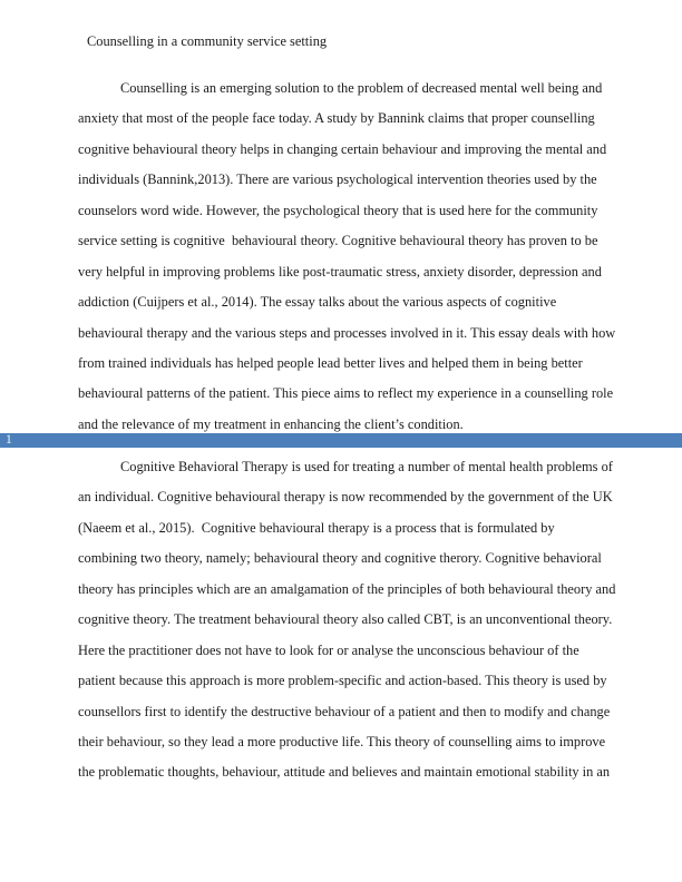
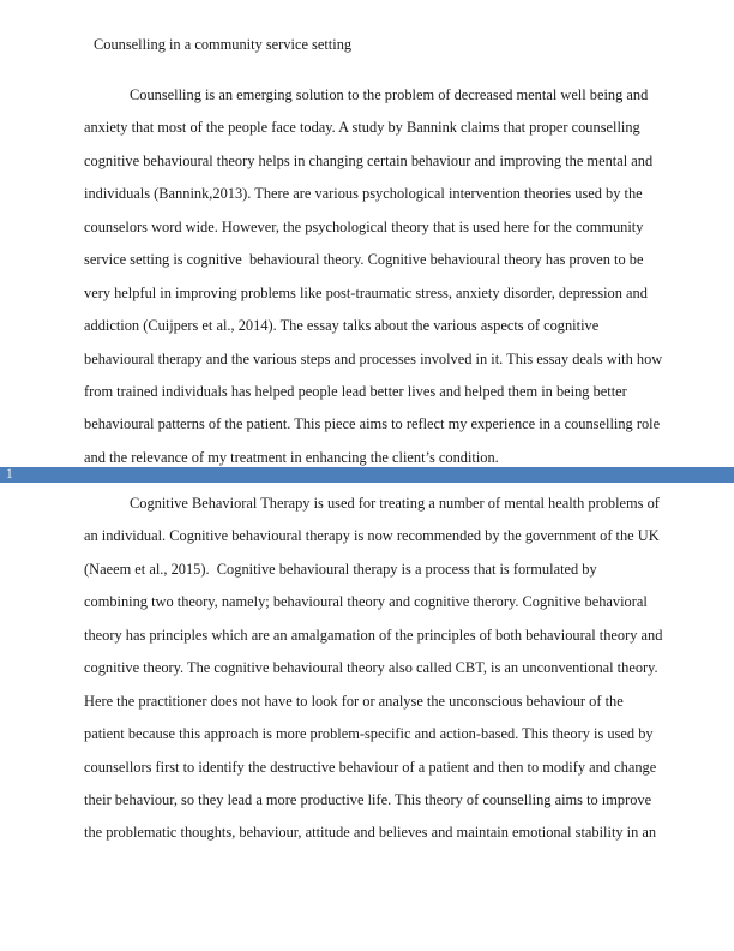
  Counselling in a community service setting
  Counselling is an emerging solution to the problem of decreased mental well being and
  anxiety that most of the people face today. A study by Bannink claims that proper counselling
  cognitive behavioural theory helps in changing certain behaviour and improving the mental and
  individuals (Bannink,2013). There are various psychological intervention theories used by the
  counselors word wide. However, the psychological theory that is used here for the community
  service setting is cognitive behavioural theory. Cognitive behavioural theory has proven to be
  very helpful in improving problems like post-traumatic stress, anxiety disorder, depression and
  addiction (Cuijpers et al., 2014). The essay talks about the various aspects of cognitive
  behavioural therapy and the various steps and processes involved in it. This essay deals with how
  from trained individuals has helped people lead better lives and helped them in being better
  behavioural patterns of the patient. This piece aims to reflect my experience in a counselling role
  and the relevance of my treatment in enhancing the client’s condition.
  1
  Cognitive Behavioral Therapy is used for treating a number of mental health problems of
  an individual. Cognitive behavioural therapy is now recommended by the government of the UK
  (Naeem et al., 2015). Cognitive behavioural therapy is a process that is formulated by
  combining two theory, namely; behavioural theory and cognitive therory. Cognitive behavioral
  theory has principles which are an amalgamation of the principles of both behavioural theory and
- cognitive theory. The treatment behavioural theory also called CBT, is an unconventional theory.
+ cognitive theory. The cognitive behavioural theory also called CBT, is an unconventional theory.
  Here the practitioner does not have to look for or analyse the unconscious behaviour of the
  patient because this approach is more problem-specific and action-based. This theory is used by
  counsellors first to identify the destructive behaviour of a patient and then to modify and change
  their behaviour, so they lead a more productive life. This theory of counselling aims to improve
  the problematic thoughts, behaviour, attitude and believes and maintain emotional stability in an
